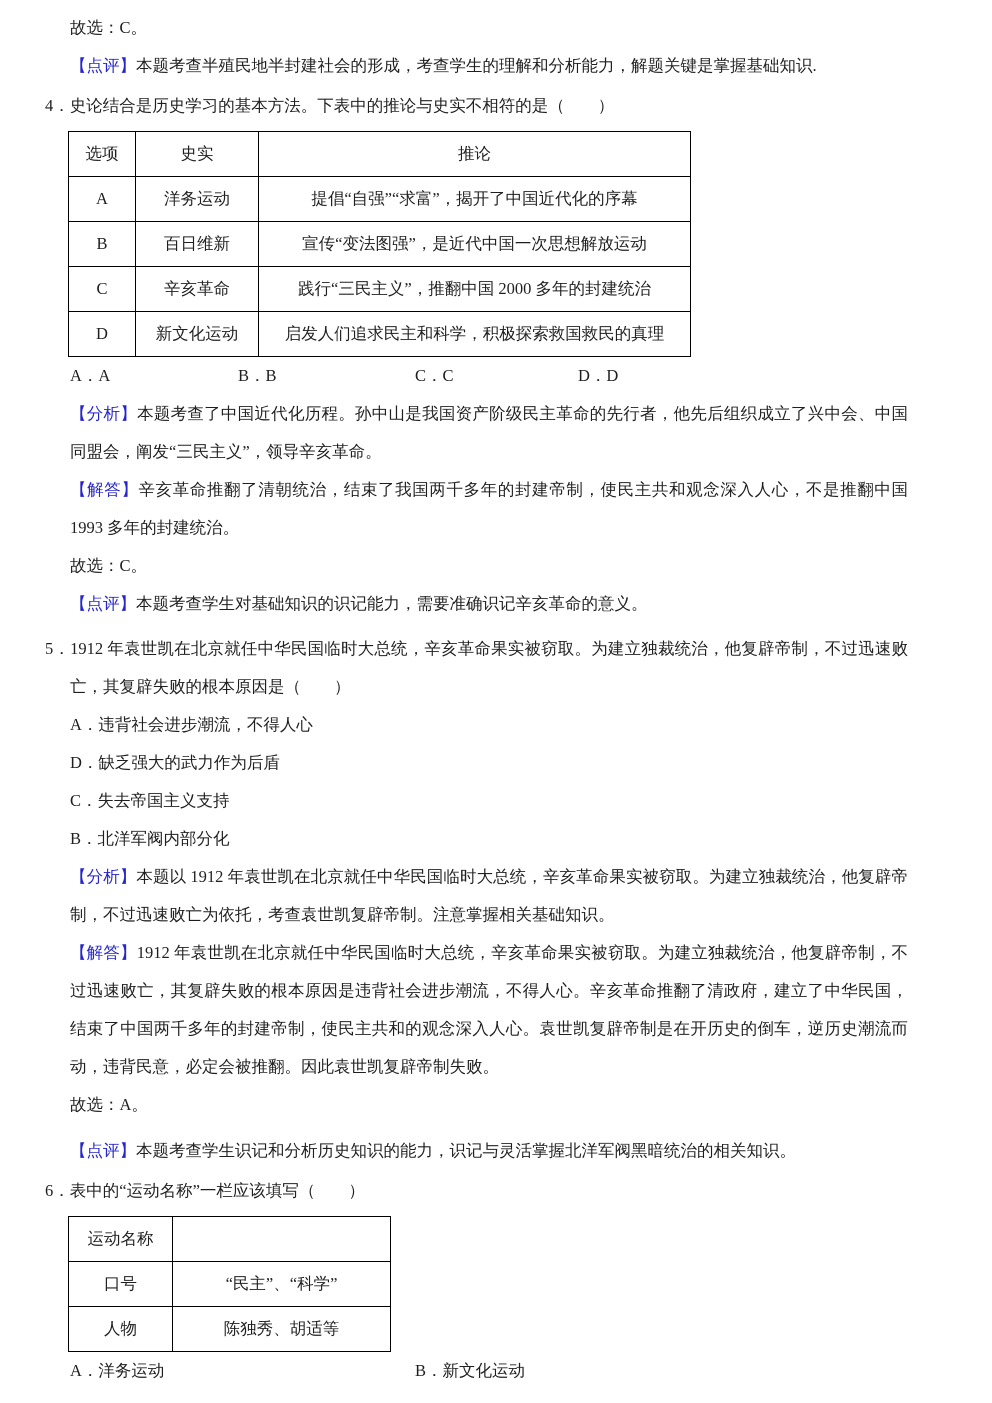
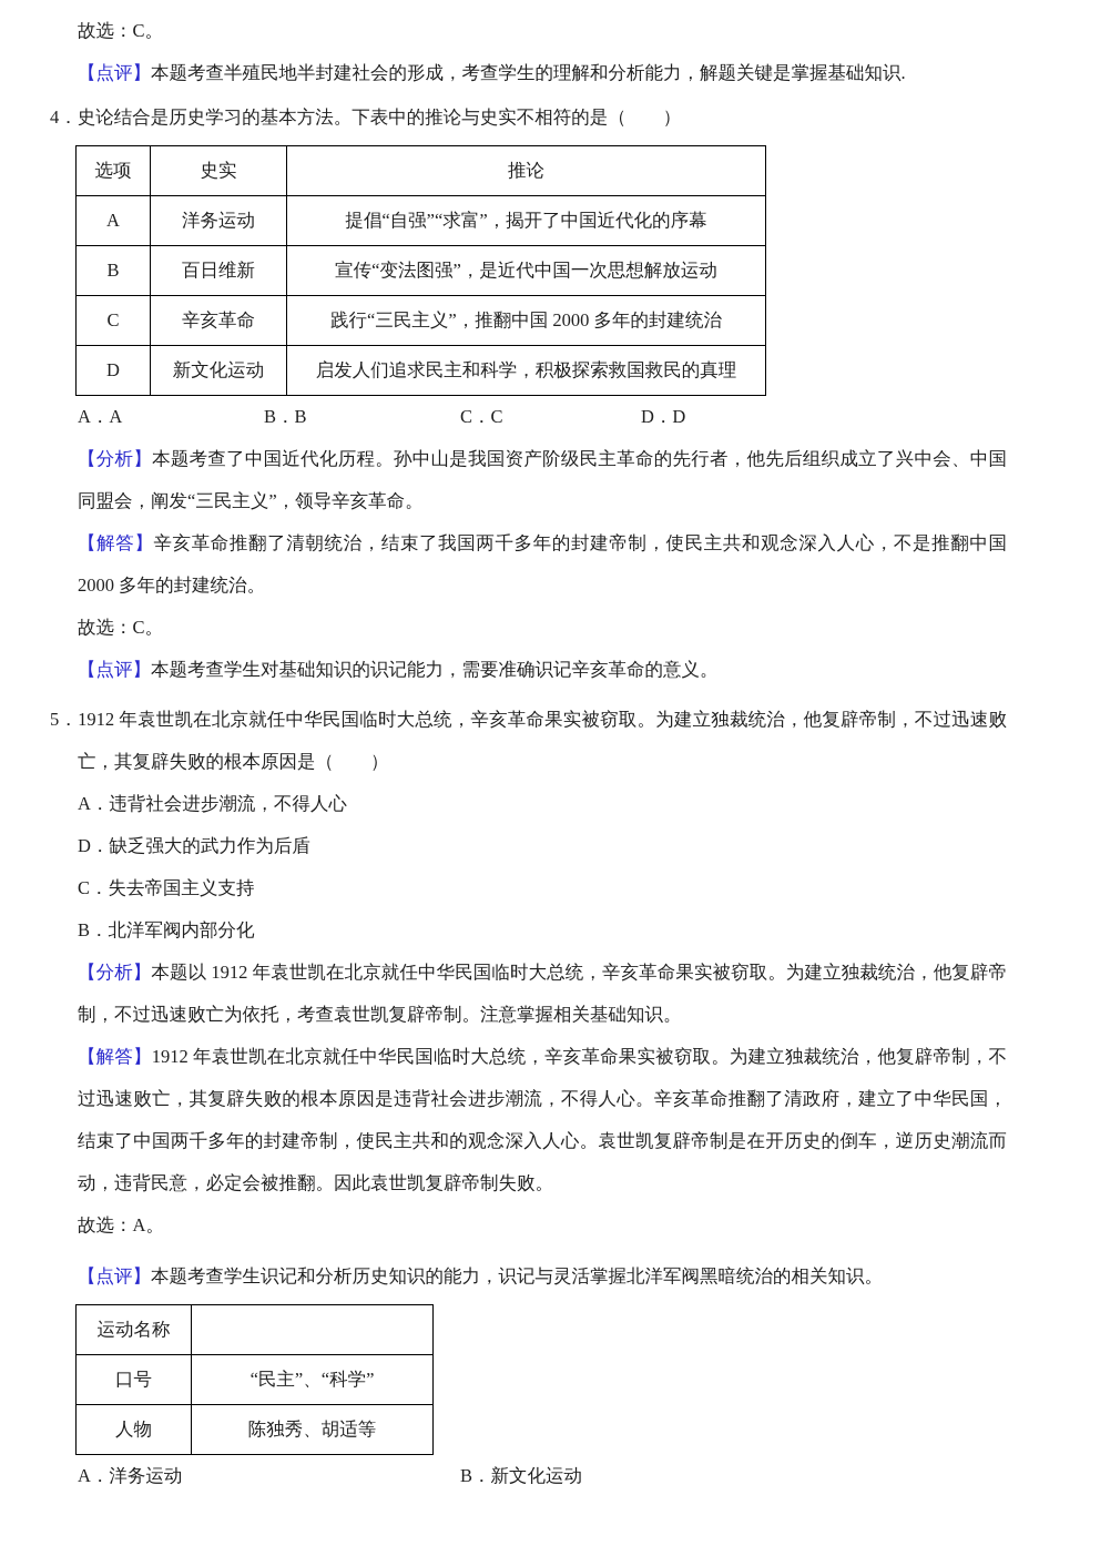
  故选：C。
  【点评】本题考查半殖民地半封建社会的形成，考查学生的理解和分析能力，解题关键是掌握基础知识.
  4．史论结合是历史学习的基本方法。下表中的推论与史实不相符的是（ ）
  选项	史实	推论
  A	洋务运动	提倡“自强”“求富”，揭开了中国近代化的序幕
  B	百日维新	宣传“变法图强”，是近代中国一次思想解放运动
  C	辛亥革命	践行“三民主义”，推翻中国 2000 多年的封建统治
  D	新文化运动	启发人们追求民主和科学，积极探索救国救民的真理
  A．A B．B C．C D．D
  【分析】本题考查了中国近代化历程。孙中山是我国资产阶级民主革命的先行者，他先后组织成立了兴中会、中国同盟会，阐发“三民主义”，领导辛亥革命。
- 【解答】辛亥革命推翻了清朝统治，结束了我国两千多年的封建帝制，使民主共和观念深入人心，不是推翻中国 1993 多年的封建统治。
+ 【解答】辛亥革命推翻了清朝统治，结束了我国两千多年的封建帝制，使民主共和观念深入人心，不是推翻中国 2000 多年的封建统治。
  故选：C。
  【点评】本题考查学生对基础知识的识记能力，需要准确识记辛亥革命的意义。
  5．1912 年袁世凯在北京就任中华民国临时大总统，辛亥革命果实被窃取。为建立独裁统治，他复辟帝制，不过迅速败亡，其复辟失败的根本原因是（ ）
  A．违背社会进步潮流，不得人心
  D．缺乏强大的武力作为后盾
  C．失去帝国主义支持
  B．北洋军阀内部分化
  【分析】本题以 1912 年袁世凯在北京就任中华民国临时大总统，辛亥革命果实被窃取。为建立独裁统治，他复辟帝制，不过迅速败亡为依托，考查袁世凯复辟帝制。注意掌握相关基础知识。
  【解答】1912 年袁世凯在北京就任中华民国临时大总统，辛亥革命果实被窃取。为建立独裁统治，他复辟帝制，不过迅速败亡，其复辟失败的根本原因是违背社会进步潮流，不得人心。辛亥革命推翻了清政府，建立了中华民国，结束了中国两千多年的封建帝制，使民主共和的观念深入人心。袁世凯复辟帝制是在开历史的倒车，逆历史潮流而动，违背民意，必定会被推翻。因此袁世凯复辟帝制失败。
  故选：A。
  【点评】本题考查学生识记和分析历史知识的能力，识记与灵活掌握北洋军阀黑暗统治的相关知识。
- 6．表中的“运动名称”一栏应该填写（ ）
  运动名称
  口号	“民主”、“科学”
  人物	陈独秀、胡适等
  A．洋务运动 B．新文化运动
